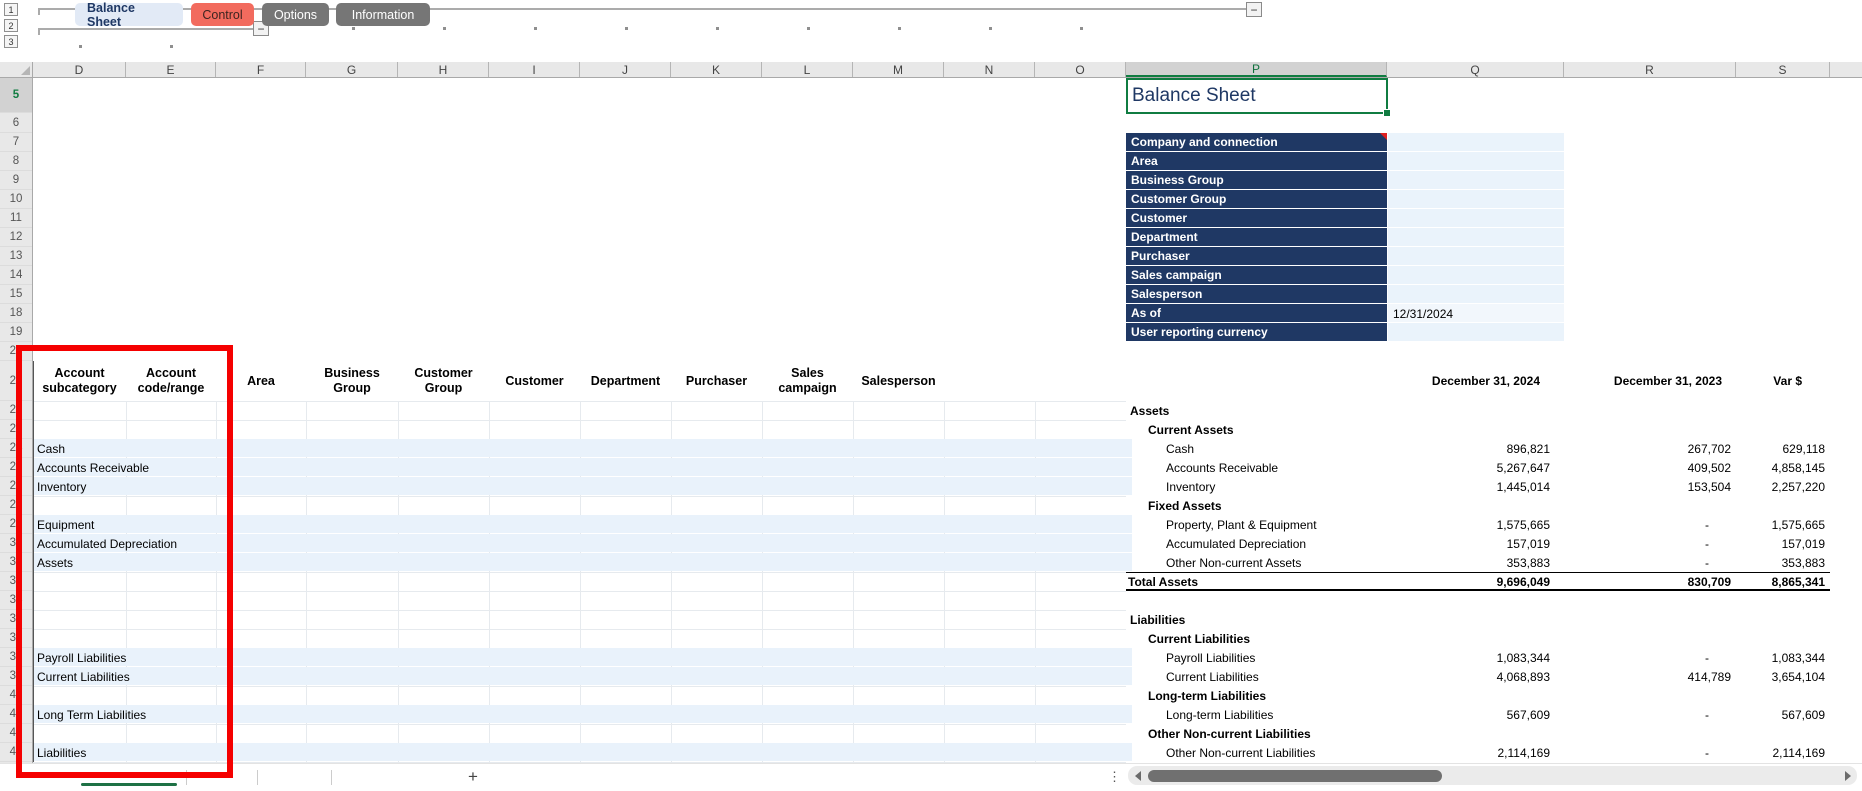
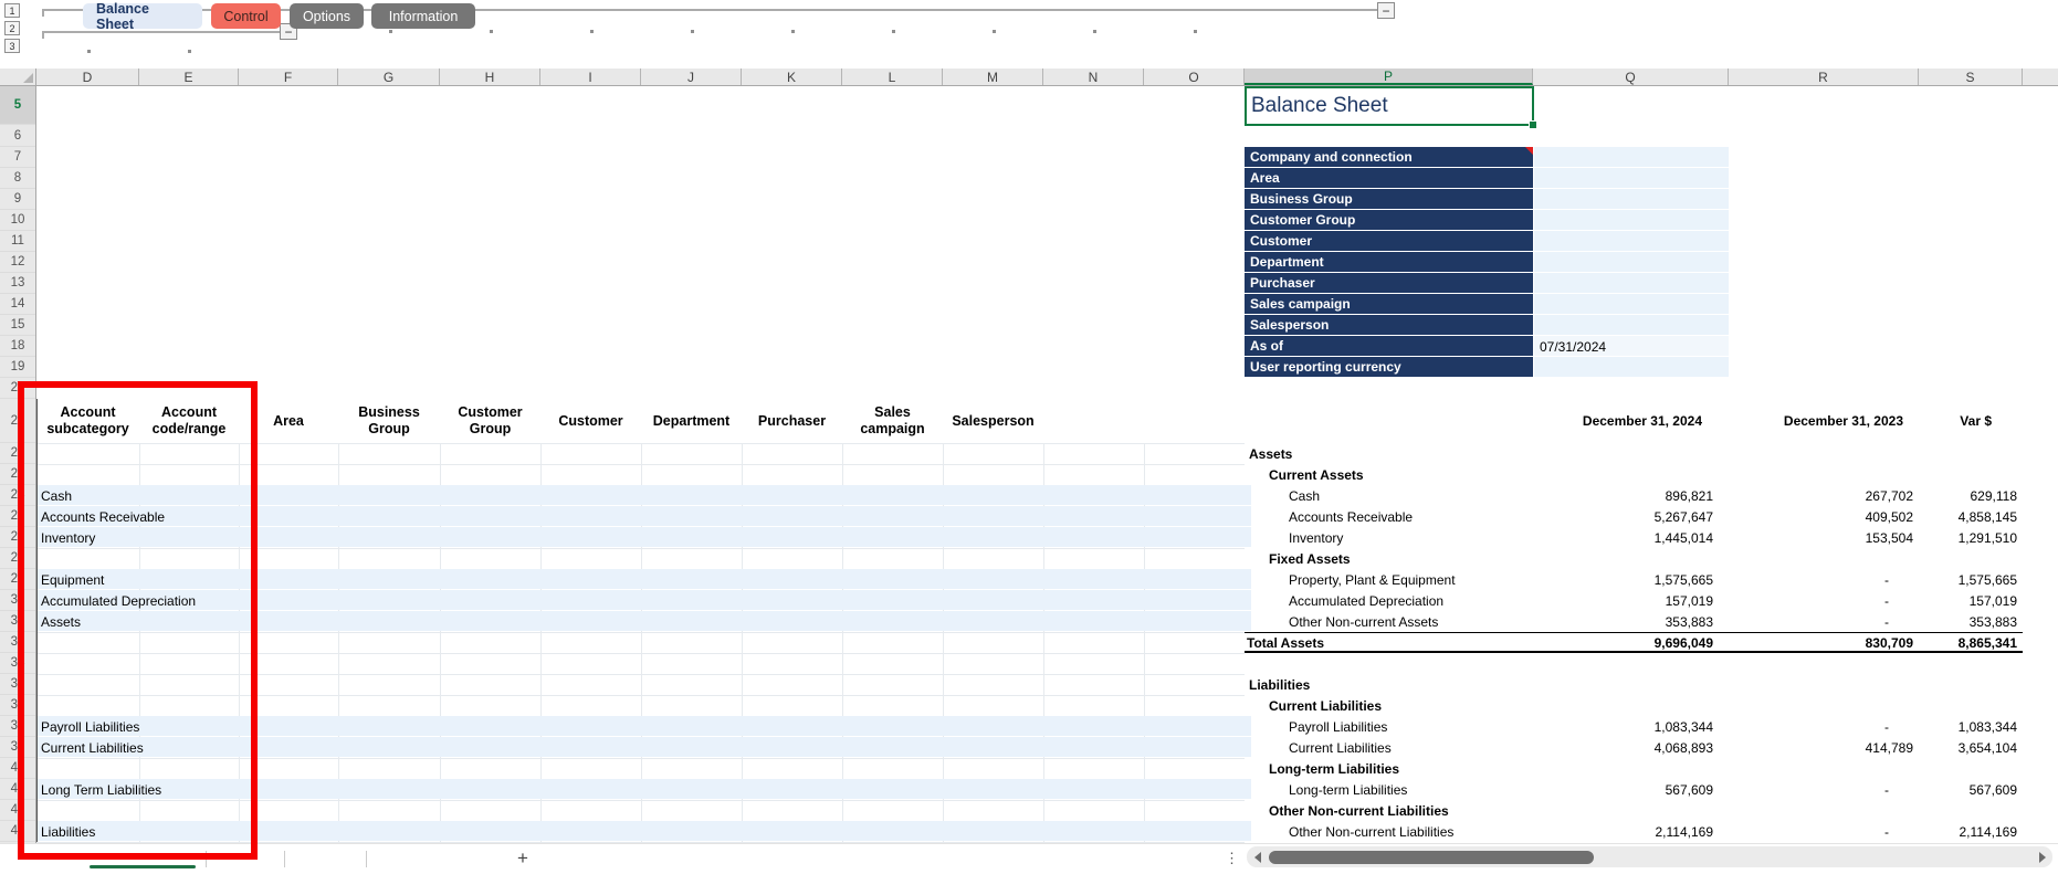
  1
  2
  3
  −
  −
  D
  E
  F
  G
  H
  I
  J
  K
  L
  M
  N
  O
  P
  Q
  R
  S
  5
  6
  7
  8
  9
  10
  11
  12
  13
  14
  15
  18
  19
  20
  21
  22
  23
  24
  25
  26
  28
  29
  30
  32
  33
  34
  35
  36
  38
  39
  40
  41
  42
  43
  Account subcategory
  Account code/range
  Area
  Business Group
  Customer Group
  Customer
  Department
  Purchaser
  Sales campaign
  Salesperson
  Cash
  Accounts Receivable
  Inventory
  Equipment
  Accumulated Depreciation
  Assets
  Payroll Liabilities
  Current Liabilities
  Long Term Liabilities
  Liabilities
  Balance Sheet
  Company and connection
  Area
  Business Group
  Customer Group
  Customer
  Department
  Purchaser
  Sales campaign
  Salesperson
  As of
- 12/31/2024
+ 07/31/2024
  User reporting currency
  December 31, 2024
  December 31, 2023
  Var $
  Assets
  Current Assets
  Cash
  896,821
  267,702
  629,118
  Accounts Receivable
  5,267,647
  409,502
  4,858,145
  Inventory
  1,445,014
  153,504
- 2,257,220
+ 1,291,510
  Fixed Assets
  Property, Plant & Equipment
  1,575,665
  -
  1,575,665
  Accumulated Depreciation
  157,019
  -
  157,019
  Other Non-current Assets
  353,883
  -
  353,883
  Total Assets
  9,696,049
  830,709
  8,865,341
  Liabilities
  Current Liabilities
  Payroll Liabilities
  1,083,344
  -
  1,083,344
  Current Liabilities
  4,068,893
  414,789
  3,654,104
  Long-term Liabilities
  Long-term Liabilities
  567,609
  -
  567,609
  Other Non-current Liabilities
  Other Non-current Liabilities
  2,114,169
  -
  2,114,169
  Balance Sheet
  Control
  Options
  Information
  +
  ⋮
